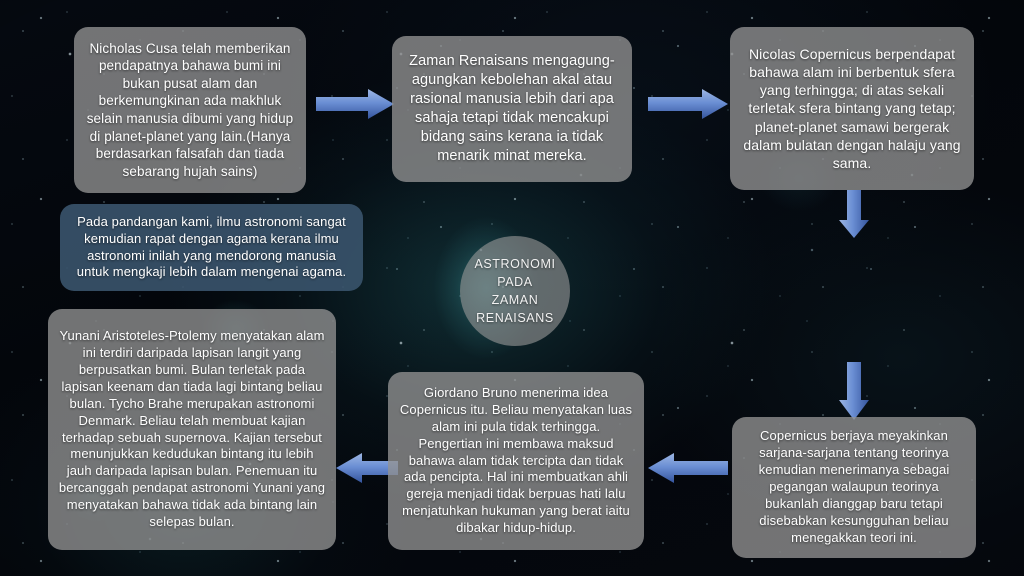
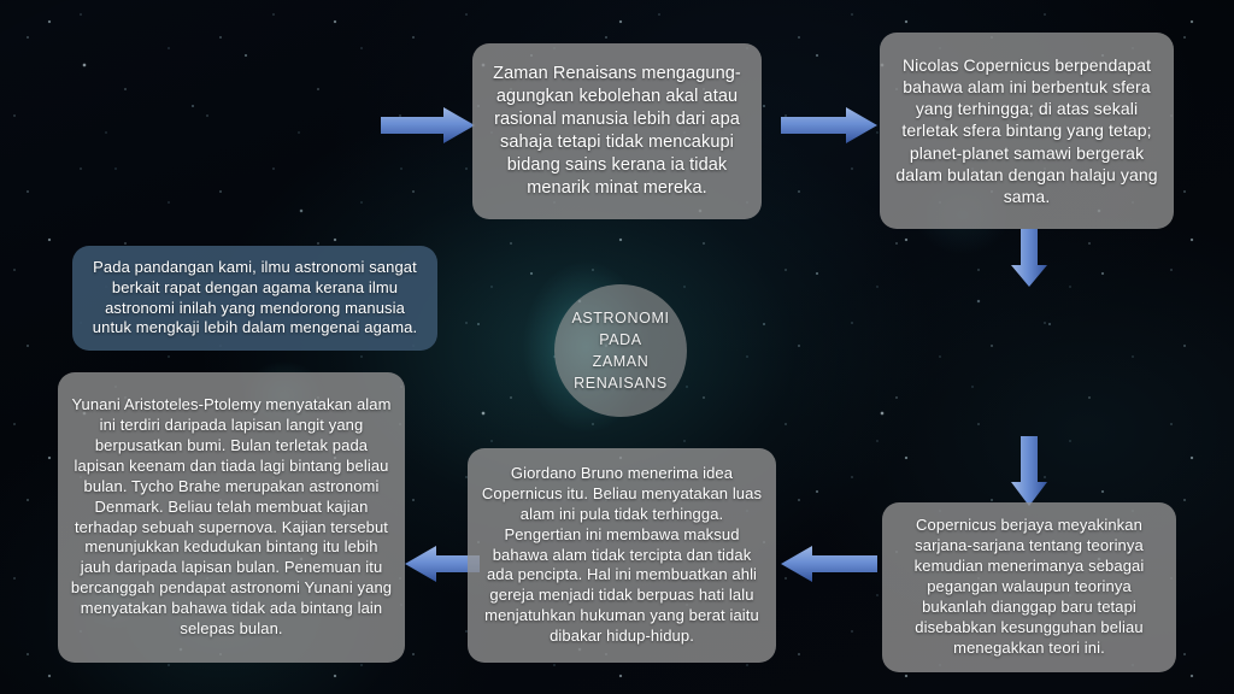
  ASTRONOMI
  PADA
  ZAMAN
  RENAISANS
- Nicholas Cusa telah memberikan pendapatnya bahawa bumi ini bukan pusat alam dan berkemungkinan ada makhluk selain manusia dibumi yang hidup di planet-planet yang lain.(Hanya berdasarkan falsafah dan tiada sebarang hujah sains)
  Zaman Renaisans mengagung-agungkan kebolehan akal atau rasional manusia lebih dari apa sahaja tetapi tidak mencakupi bidang sains kerana ia tidak menarik minat mereka.
  Nicolas Copernicus berpendapat bahawa alam ini berbentuk sfera yang terhingga; di atas sekali terletak sfera bintang yang tetap; planet-planet samawi bergerak dalam bulatan dengan halaju yang sama.
  Copernicus berjaya meyakinkan sarjana-sarjana tentang teorinya kemudian menerimanya sebagai pegangan walaupun teorinya bukanlah dianggap baru tetapi disebabkan kesungguhan beliau menegakkan teori ini.
  Giordano Bruno menerima idea Copernicus itu. Beliau menyatakan luas alam ini pula tidak terhingga. Pengertian ini membawa maksud bahawa alam tidak tercipta dan tidak ada pencipta. Hal ini membuatkan ahli gereja menjadi tidak berpuas hati lalu menjatuhkan hukuman yang berat iaitu dibakar hidup-hidup.
  Yunani Aristoteles-Ptolemy menyatakan alam ini terdiri daripada lapisan langit yang berpusatkan bumi. Bulan terletak pada lapisan keenam dan tiada lagi bintang beliau bulan. Tycho Brahe merupakan astronomi Denmark. Beliau telah membuat kajian terhadap sebuah supernova. Kajian tersebut menunjukkan kedudukan bintang itu lebih jauh daripada lapisan bulan. Penemuan itu bercanggah pendapat astronomi Yunani yang menyatakan bahawa tidak ada bintang lain selepas bulan.
- Pada pandangan kami, ilmu astronomi sangat kemudian rapat dengan agama kerana ilmu astronomi inilah yang mendorong manusia untuk mengkaji lebih dalam mengenai agama.
+ Pada pandangan kami, ilmu astronomi sangat berkait rapat dengan agama kerana ilmu astronomi inilah yang mendorong manusia untuk mengkaji lebih dalam mengenai agama.
